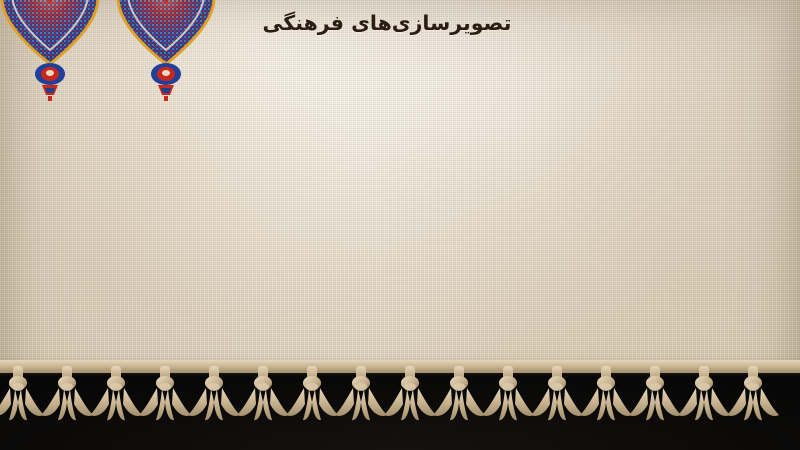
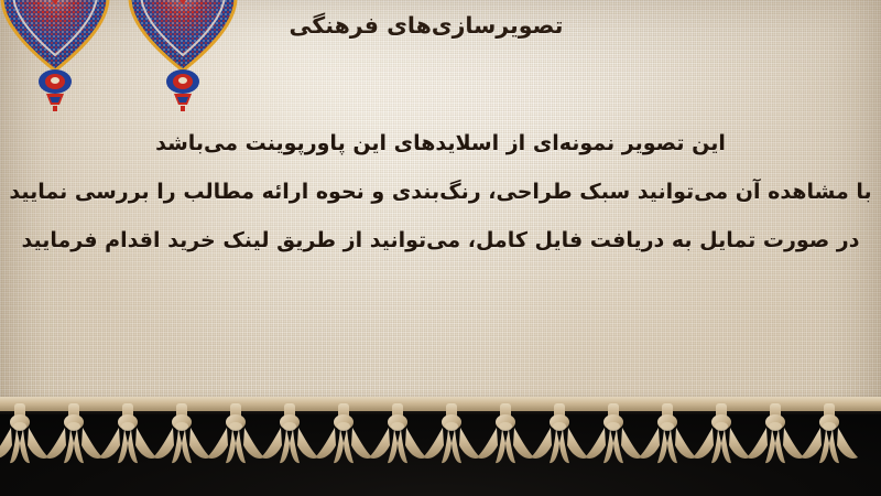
  تصویرسازی‌های فرهنگی
+ این تصویر نمونه‌ای از اسلایدهای این پاورپوینت می‌باشد
+ با مشاهده آن می‌توانید سبک طراحی، رنگ‌بندی و نحوه ارائه مطالب را بررسی نمایید
+ در صورت تمایل به دریافت فایل کامل، می‌توانید از طریق لینک خرید اقدام فرمایید
